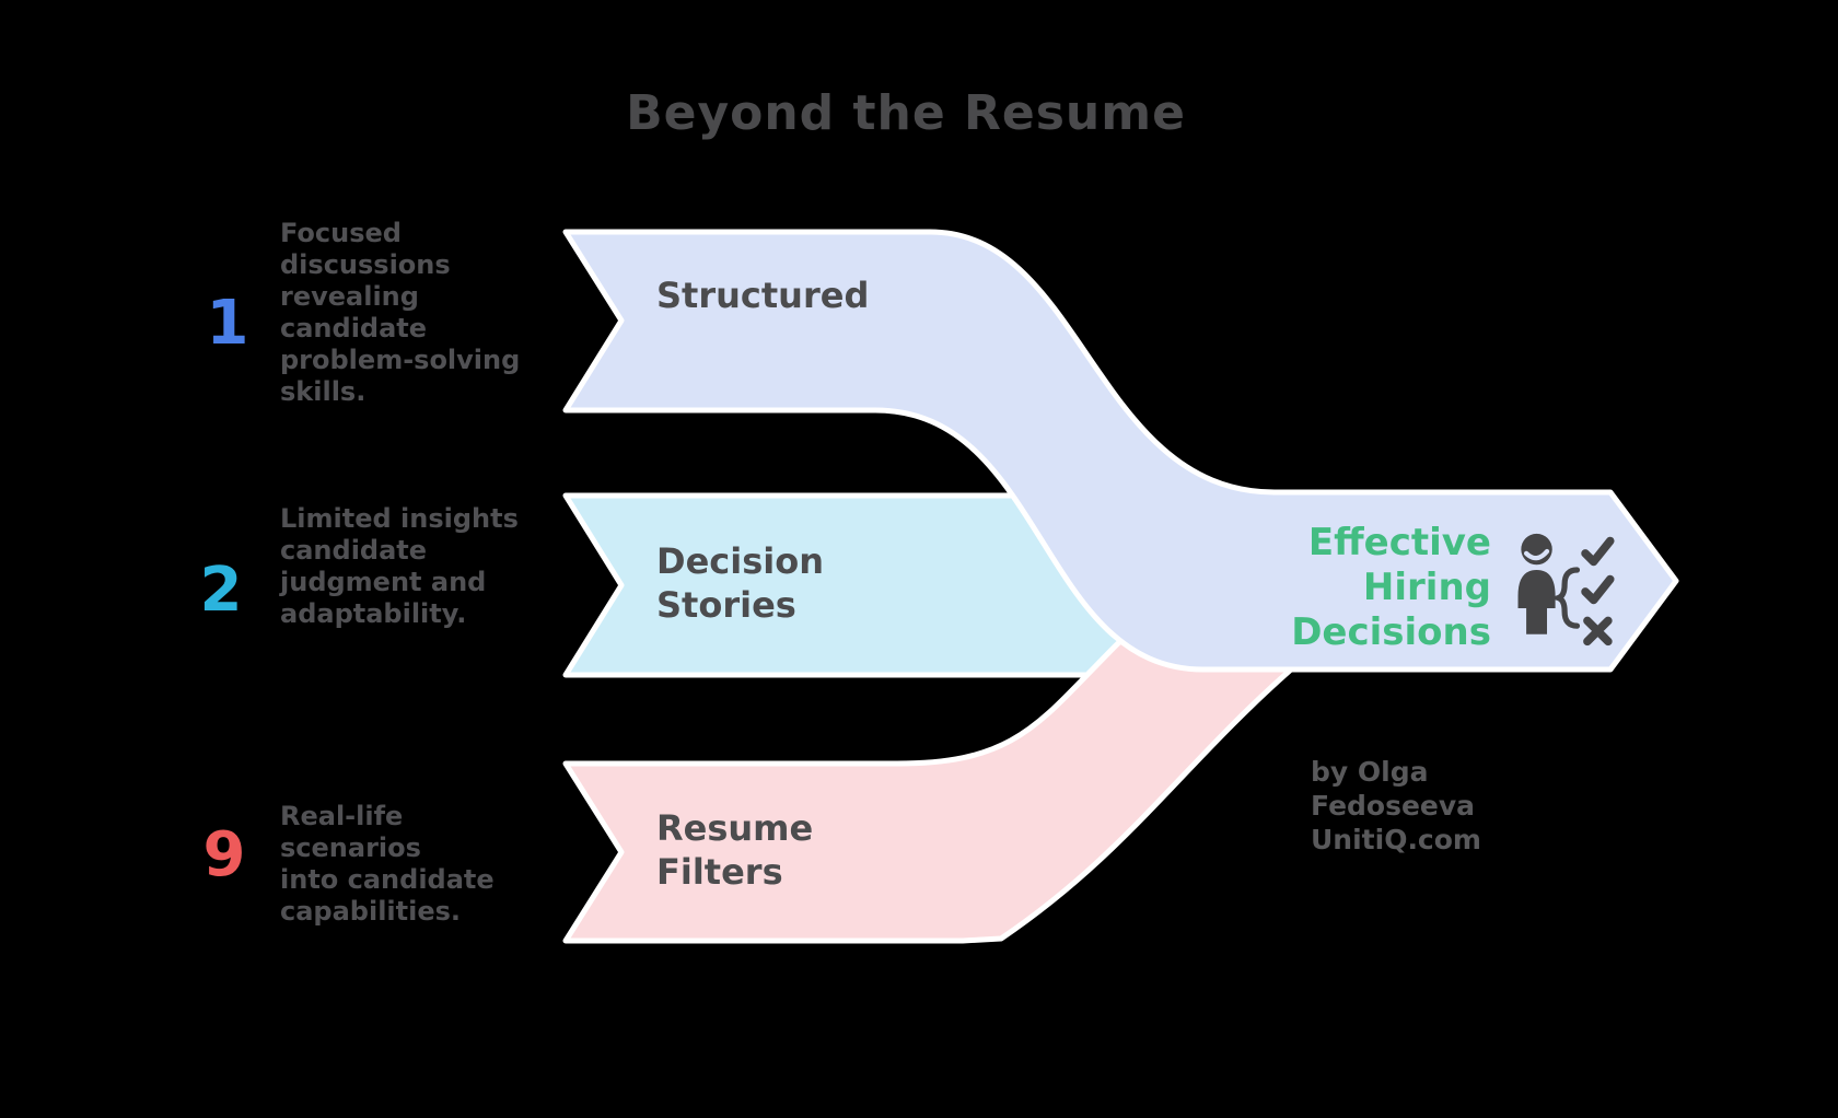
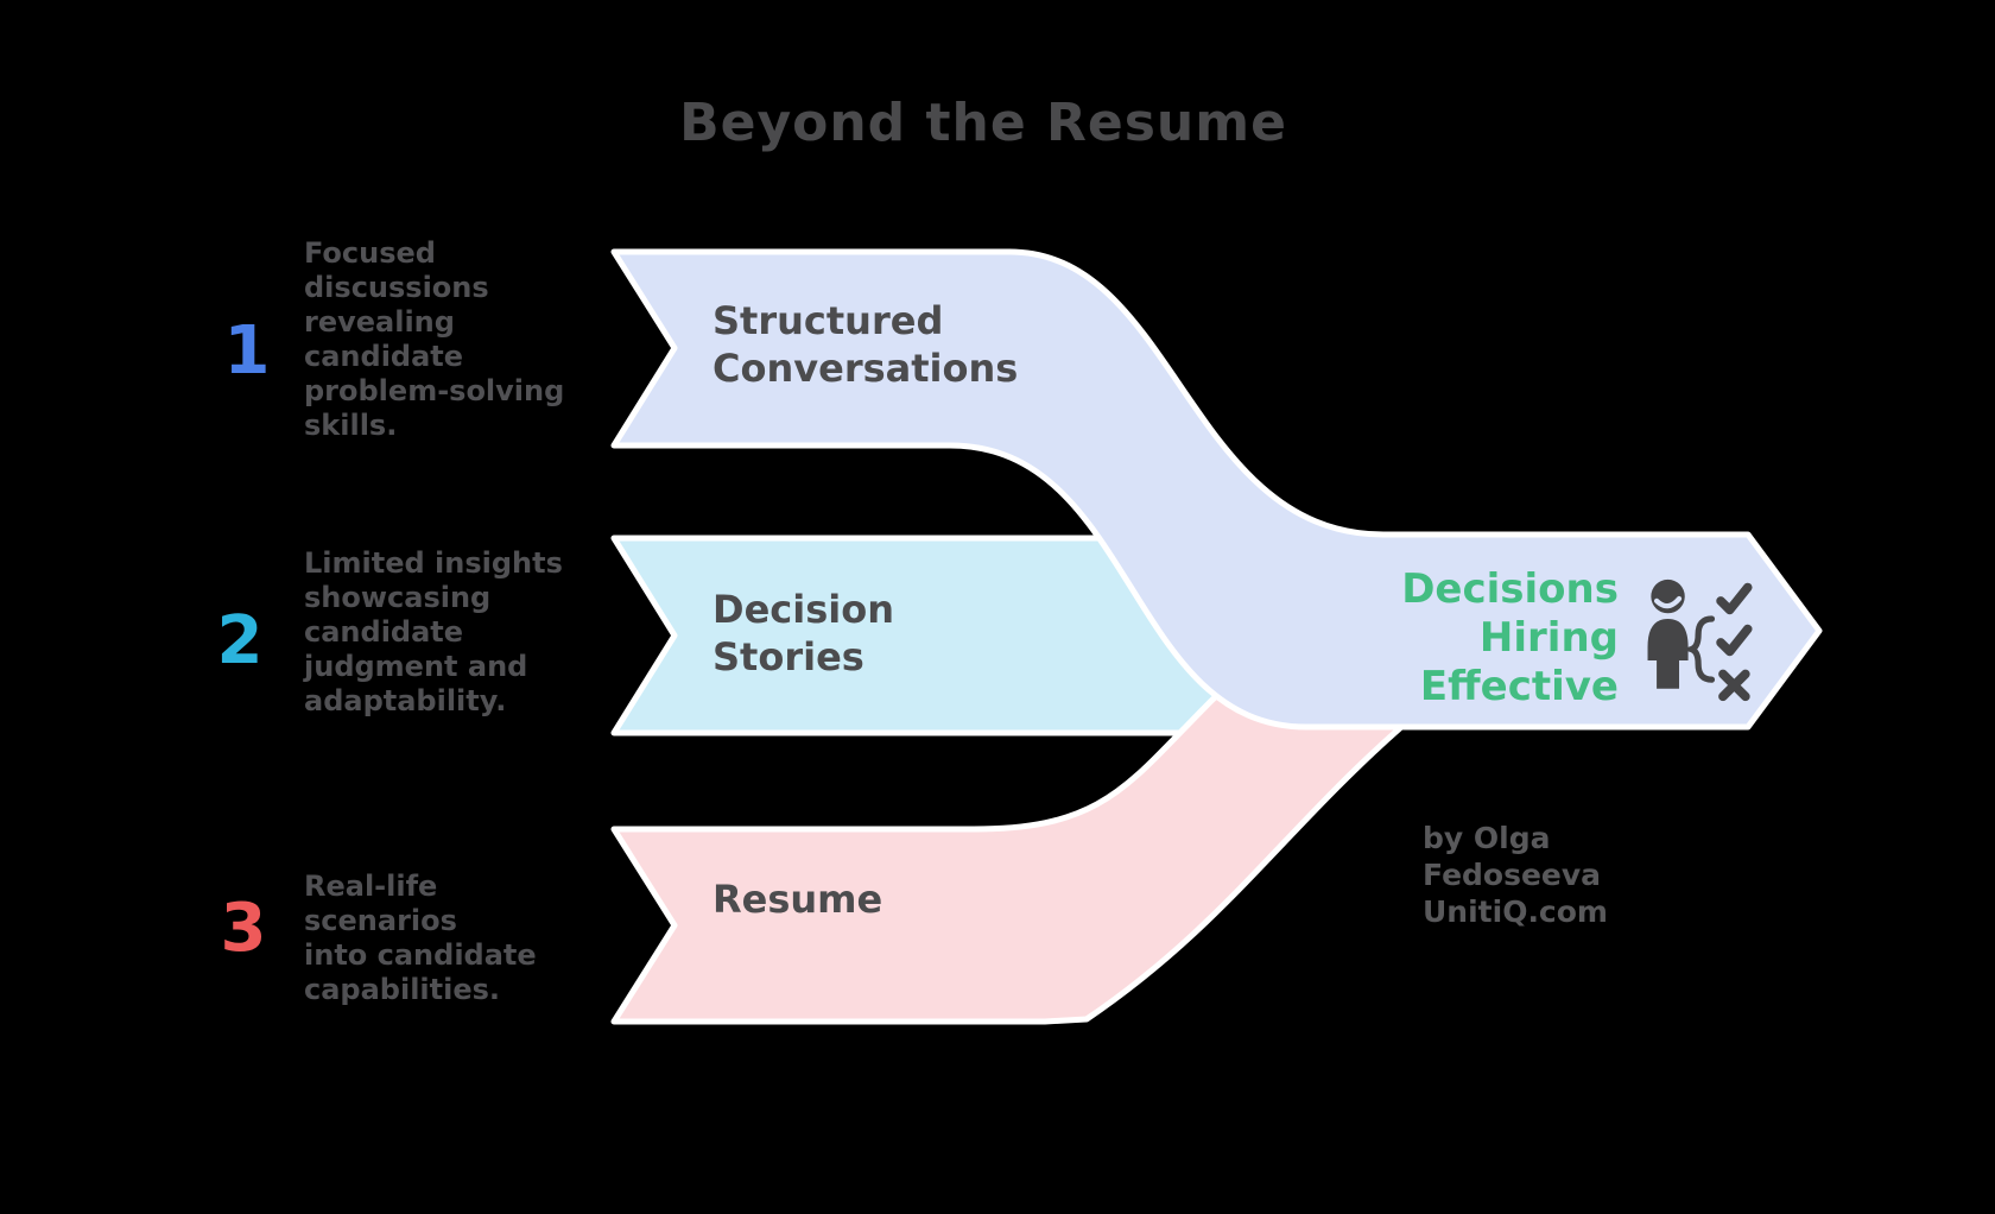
  Beyond the Resume
  1
  Focused
  discussions
  revealing
  candidate
  problem-solving
  skills.
  2
  Limited insights
+ showcasing
  candidate
  judgment and
  adaptability.
- 9
+ 3
  Real-life scenarios
  into candidate
  capabilities.
  Structured
+ Conversations
  Decision
  Stories
  Resume
- Filters
- Effective
+ Decisions
  Hiring
- Decisions
+ Effective
  by Olga Fedoseeva
  UnitiQ.com
